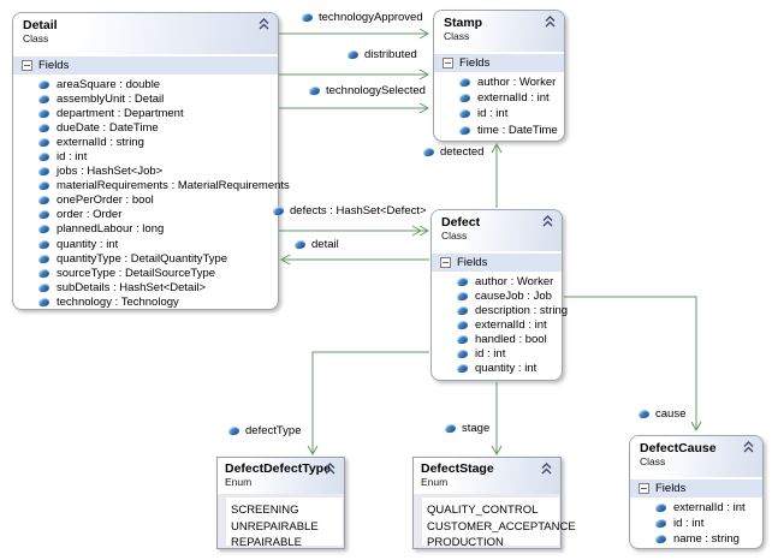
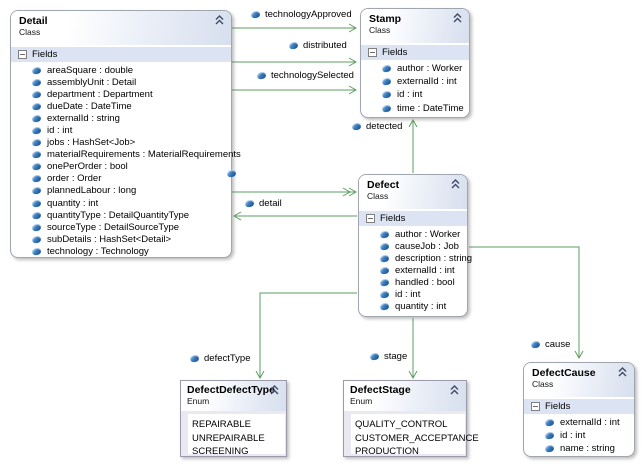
  Detail
  Class
  Fields
  areaSquare : double
  assemblyUnit : Detail
  department : Department
  dueDate : DateTime
  externalId : string
  id : int
  jobs : HashSet<Job>
  materialRequirements : MaterialRequirements
  onePerOrder : bool
  order : Order
  plannedLabour : long
  quantity : int
  quantityType : DetailQuantityType
  sourceType : DetailSourceType
  subDetails : HashSet<Detail>
  technology : Technology
  Stamp
  Class
  Fields
  author : Worker
  externalId : int
  id : int
  time : DateTime
  Defect
  Class
  Fields
  author : Worker
  causeJob : Job
  description : string
  externalId : int
  handled : bool
  id : int
  quantity : int
  DefectCause
  Class
  Fields
  externalId : int
  id : int
  name : string
  DefectDefectType
  Enum
- SCREENING
+ REPAIRABLE
  UNREPAIRABLE
- REPAIRABLE
+ SCREENING
  DefectStage
  Enum
  QUALITY_CONTROL
  CUSTOMER_ACCEPTANCE
  PRODUCTION
  technologyApproved
  distributed
  technologySelected
  detected
- defects : HashSet<Defect>
  detail
  defectType
  stage
  cause
